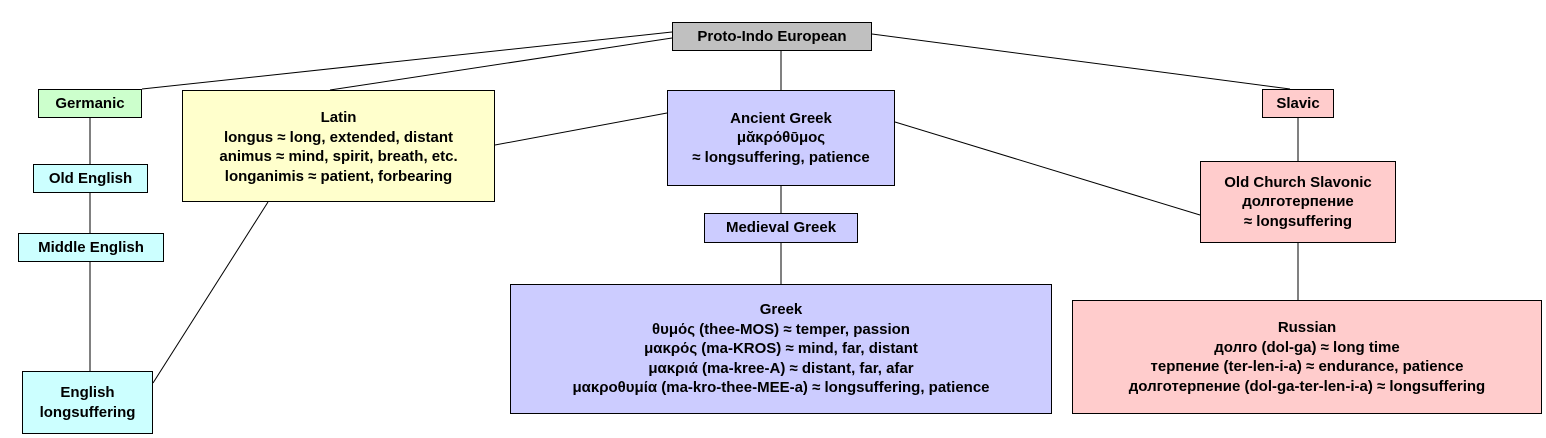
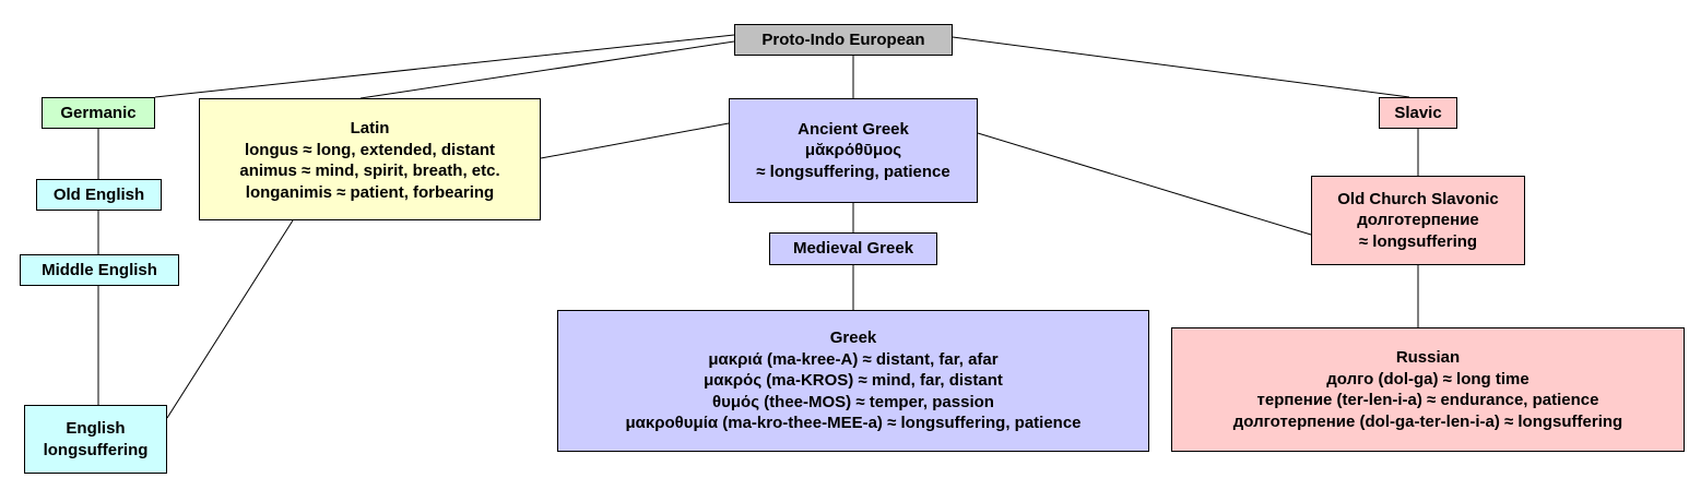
  Proto-Indo European
  Germanic
  Latin
  longus ≈ long, extended, distant
  animus ≈ mind, spirit, breath, etc.
  longanimis ≈ patient, forbearing
  Ancient Greek
  μᾰκρόθῡμος
  ≈ longsuffering, patience
  Slavic
  Old English
  Old Church Slavonic
  долготерпение
  ≈ longsuffering
  Middle English
  Medieval Greek
  Greek
- θυμός (thee-MOS) ≈ temper, passion
+ μακριά (ma-kree-A) ≈ distant, far, afar
  μακρός (ma-KROS) ≈ mind, far, distant
- μακριά (ma-kree-A) ≈ distant, far, afar
+ θυμός (thee-MOS) ≈ temper, passion
  μακροθυμία (ma-kro-thee-MEE-a) ≈ longsuffering, patience
  Russian
  долго (dol-ga) ≈ long time
  терпение (ter-len-i-a) ≈ endurance, patience
  долготерпение (dol-ga-ter-len-i-a) ≈ longsuffering
  English
  longsuffering
